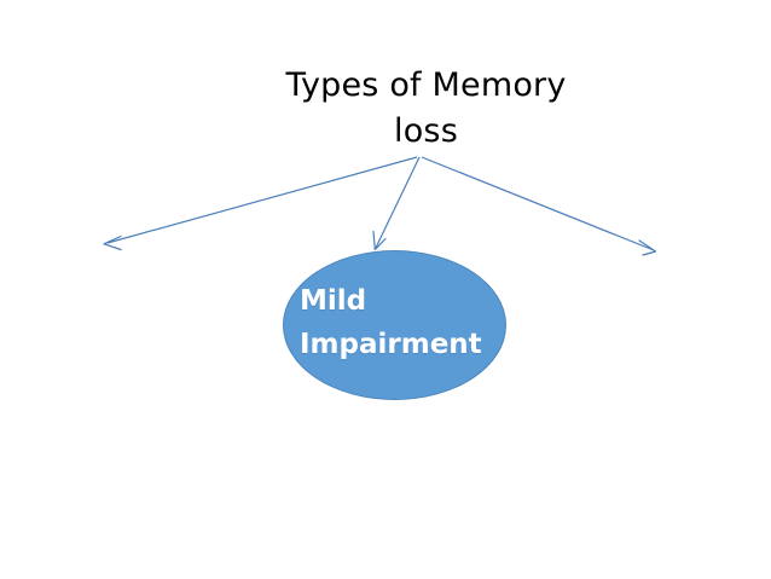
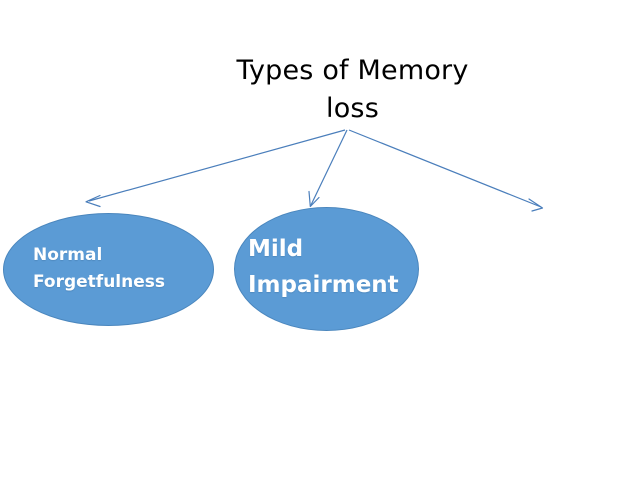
  Types of Memory
  loss
+ Normal
+ Forgetfulness
  Mild
  Impairment
